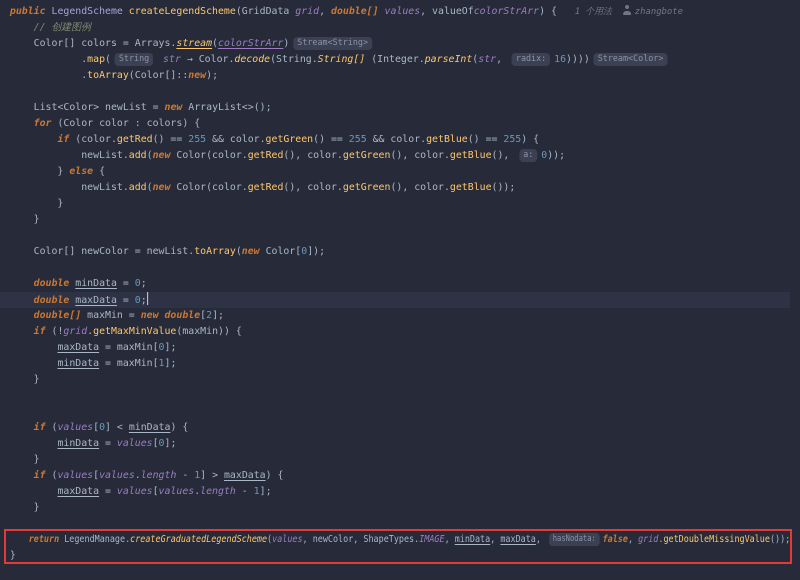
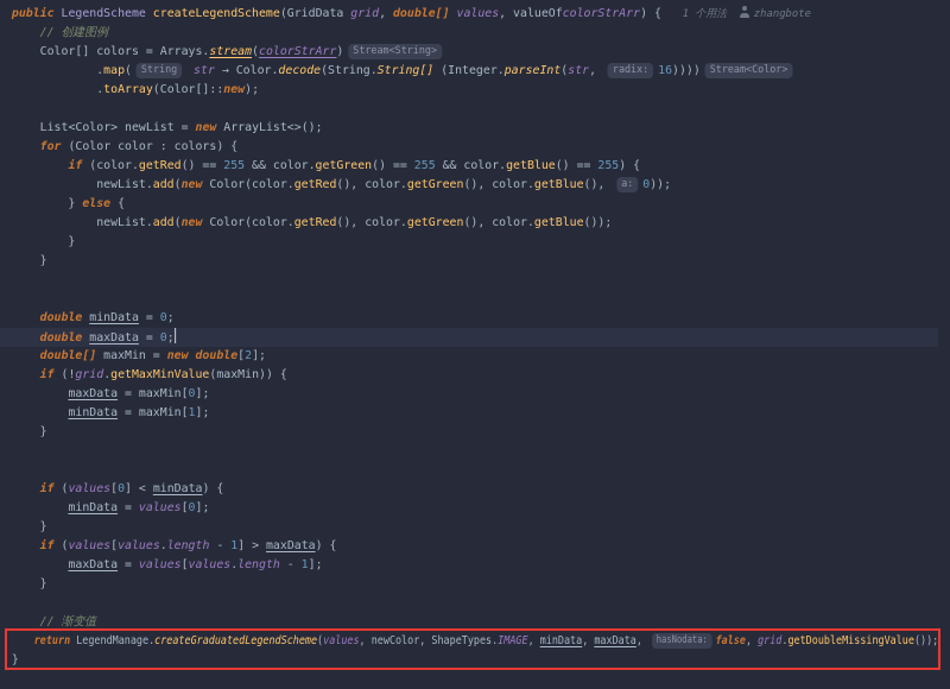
  public LegendScheme createLegendScheme(GridData grid, double[] values, valueOfcolorStrArr) { 1 个用法 zhangbote
  // 创建图例
  Color[] colors = Arrays.stream(colorStrArr) Stream<String>
  .map( String str → Color.decode(String.String[] (Integer.parseInt(str, radix: 16)))) Stream<Color>
  .toArray(Color[]::new);
  List<Color> newList = new ArrayList<>();
  for (Color color : colors) {
  if (color.getRed() == 255 && color.getGreen() == 255 && color.getBlue() == 255) {
  newList.add(new Color(color.getRed(), color.getGreen(), color.getBlue(), a: 0));
  } else {
  newList.add(new Color(color.getRed(), color.getGreen(), color.getBlue());
  }
  }
- Color[] newColor = newList.toArray(new Color[0]);
  double minData = 0;
  double maxData = 0;
  double[] maxMin = new double[2];
  if (!grid.getMaxMinValue(maxMin)) {
  maxData = maxMin[0];
  minData = maxMin[1];
  }
  if (values[0] < minData) {
  minData = values[0];
  }
  if (values[values.length - 1] > maxData) {
  maxData = values[values.length - 1];
  }
+ // 渐变值
  return LegendManage.createGraduatedLegendScheme(values, newColor, ShapeTypes.IMAGE, minData, maxData, hasNodata: false, grid.getDoubleMissingValue());
  }
